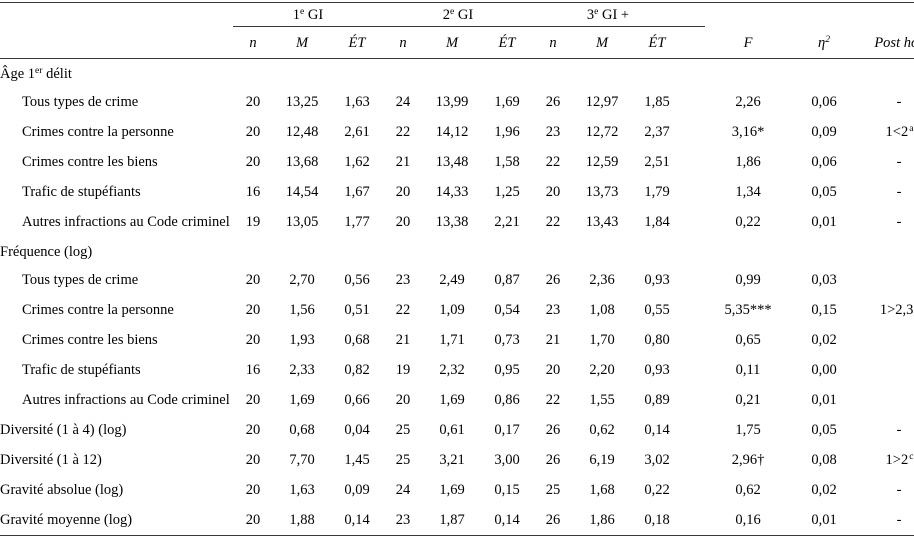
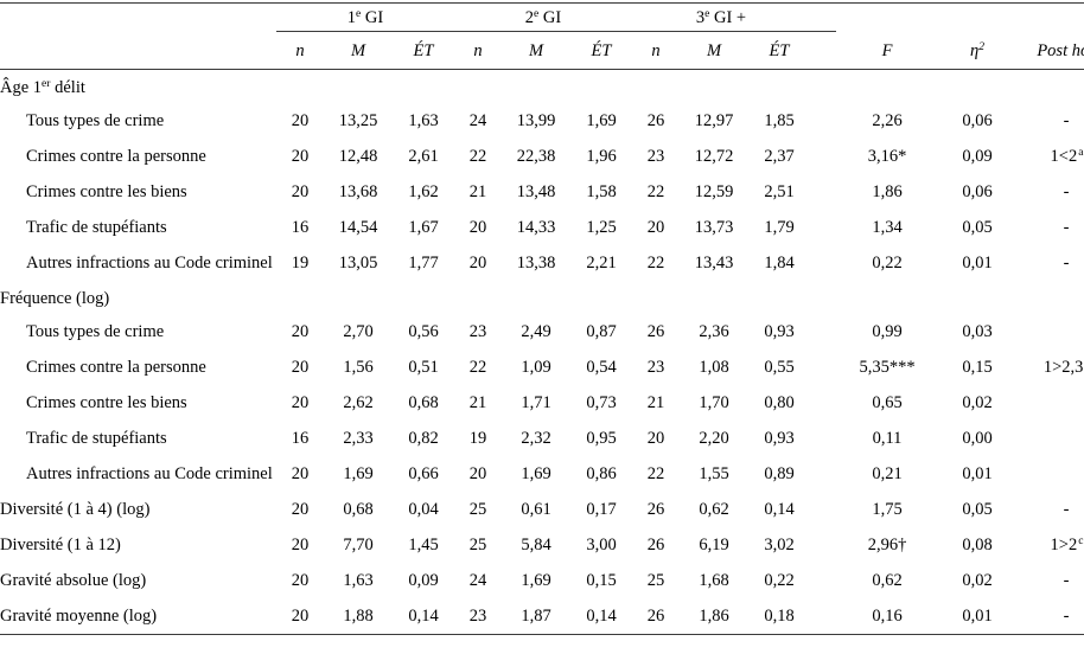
  	1e GI	2e GI	3e GI +
  	n	M	ÉT	n	M	ÉT	n	M	ÉT		F	η2	Post h
  Âge 1er délit
  Tous types de crime	20	13,25	1,63	24	13,99	1,69	26	12,97	1,85		2,26	0,06	-
- Crimes contre la personne	20	12,48	2,61	22	14,12	1,96	23	12,72	2,37		3,16*	0,09	1<2a
+ Crimes contre la personne	20	12,48	2,61	22	22,38	1,96	23	12,72	2,37		3,16*	0,09	1<2a
  Crimes contre les biens	20	13,68	1,62	21	13,48	1,58	22	12,59	2,51		1,86	0,06	-
  Trafic de stupéfiants	16	14,54	1,67	20	14,33	1,25	20	13,73	1,79		1,34	0,05	-
  Autres infractions au Code criminel	19	13,05	1,77	20	13,38	2,21	22	13,43	1,84		0,22	0,01	-
  Fréquence (log)
  Tous types de crime	20	2,70	0,56	23	2,49	0,87	26	2,36	0,93		0,99	0,03
  Crimes contre la personne	20	1,56	0,51	22	1,09	0,54	23	1,08	0,55		5,35***	0,15	1>2,3
- Crimes contre les biens	20	1,93	0,68	21	1,71	0,73	21	1,70	0,80		0,65	0,02
+ Crimes contre les biens	20	2,62	0,68	21	1,71	0,73	21	1,70	0,80		0,65	0,02
  Trafic de stupéfiants	16	2,33	0,82	19	2,32	0,95	20	2,20	0,93		0,11	0,00
  Autres infractions au Code criminel	20	1,69	0,66	20	1,69	0,86	22	1,55	0,89		0,21	0,01
  Diversité (1 à 4) (log)	20	0,68	0,04	25	0,61	0,17	26	0,62	0,14		1,75	0,05	-
- Diversité (1 à 12)	20	7,70	1,45	25	3,21	3,00	26	6,19	3,02		2,96†	0,08	1>2c
+ Diversité (1 à 12)	20	7,70	1,45	25	5,84	3,00	26	6,19	3,02		2,96†	0,08	1>2c
  Gravité absolue (log)	20	1,63	0,09	24	1,69	0,15	25	1,68	0,22		0,62	0,02	-
  Gravité moyenne (log)	20	1,88	0,14	23	1,87	0,14	26	1,86	0,18		0,16	0,01	-
